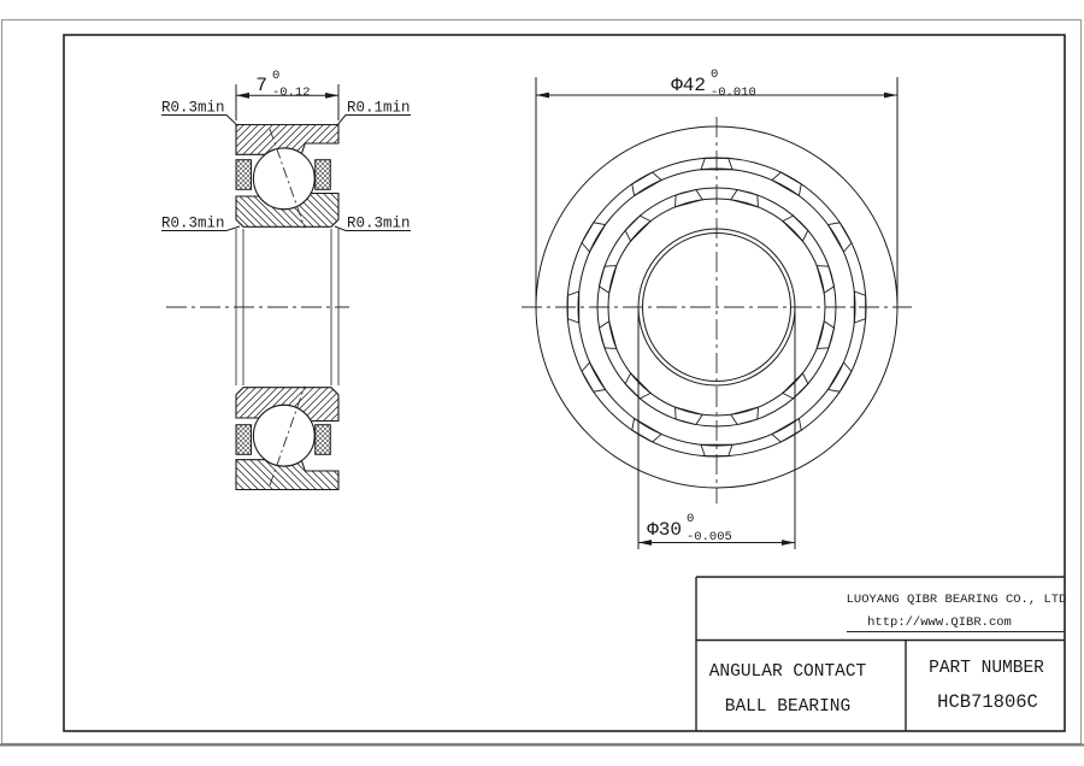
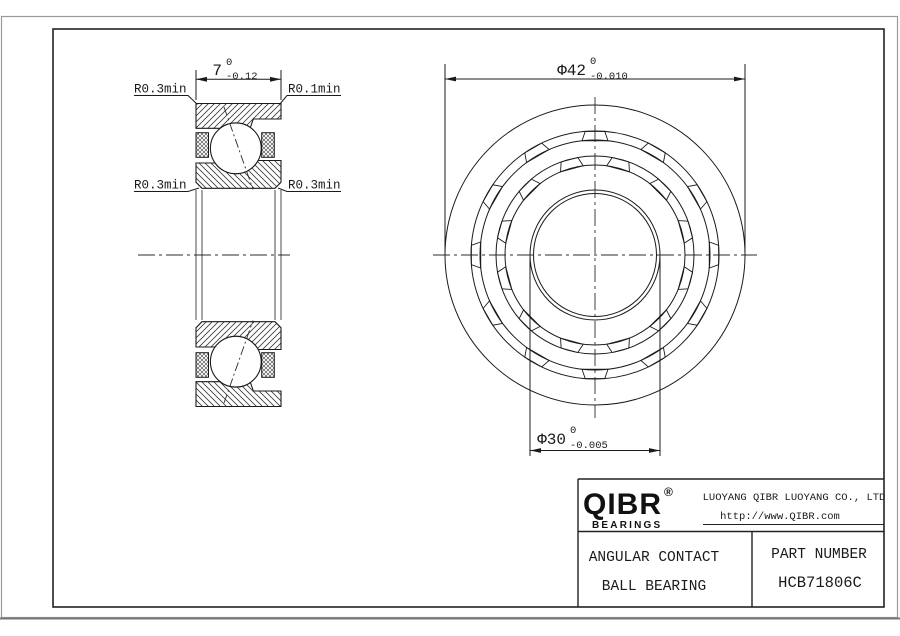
  7
  0
  -0.12
  R0.3min
  R0.1min
  R0.3min
  R0.3min
  Φ42
  0
  -0.010
  Φ30
  0
  -0.005
+ QIBR
+ ®
+ BEARINGS
- LUOYANG QIBR BEARING CO., LTD
+ LUOYANG QIBR LUOYANG CO., LTD
  http://www.QIBR.com
  ANGULAR CONTACT
  BALL BEARING
  PART NUMBER
  HCB71806C
